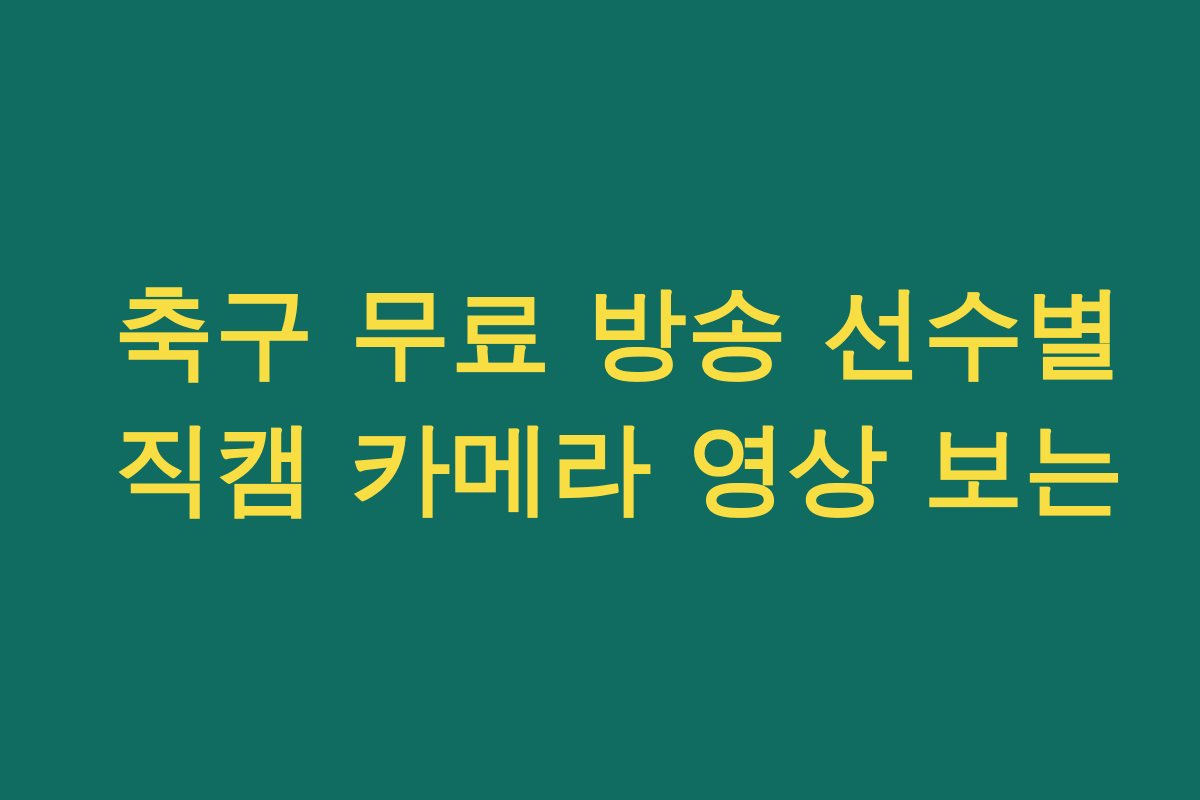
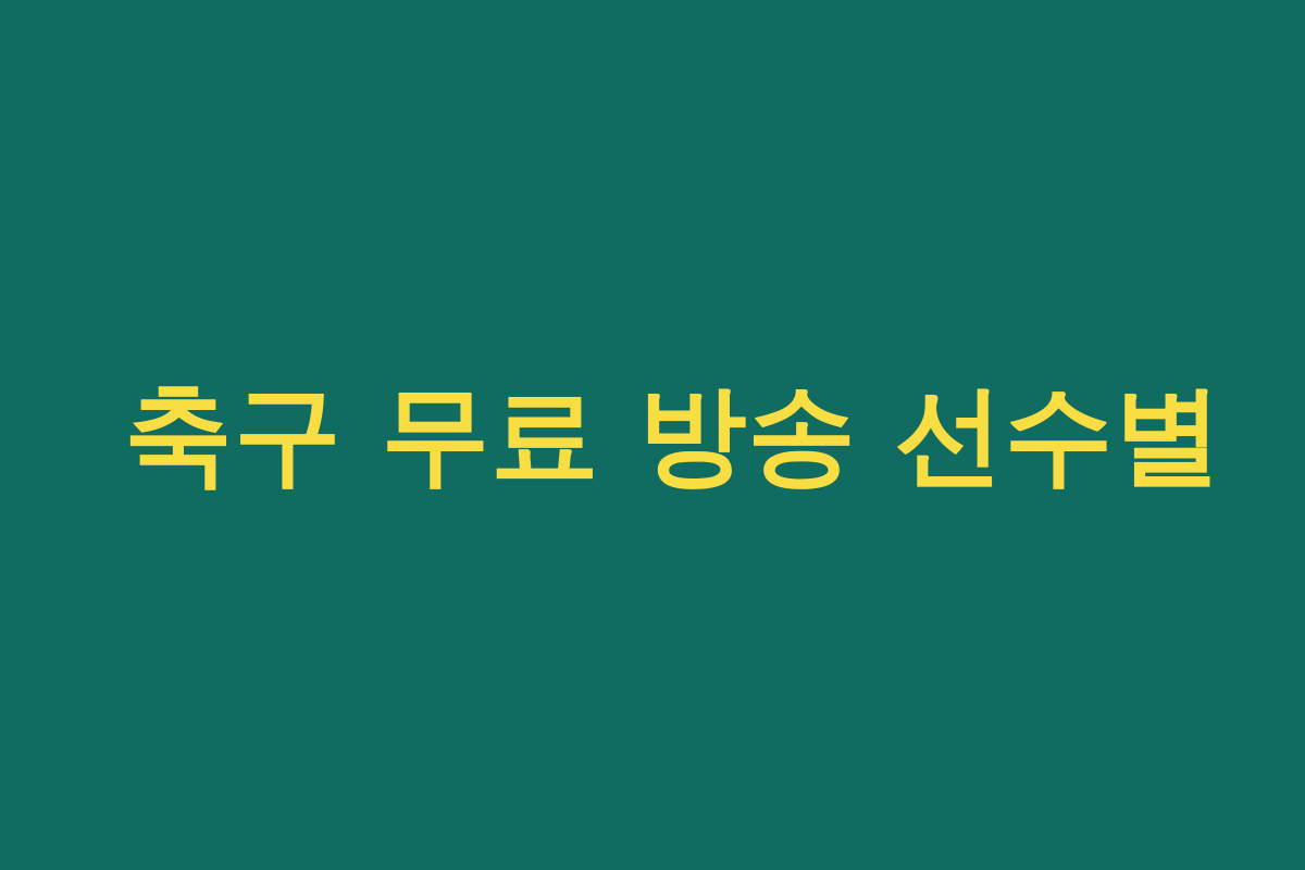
  축구 무료 방송 선수별
- 직캠 카메라 영상 보는
